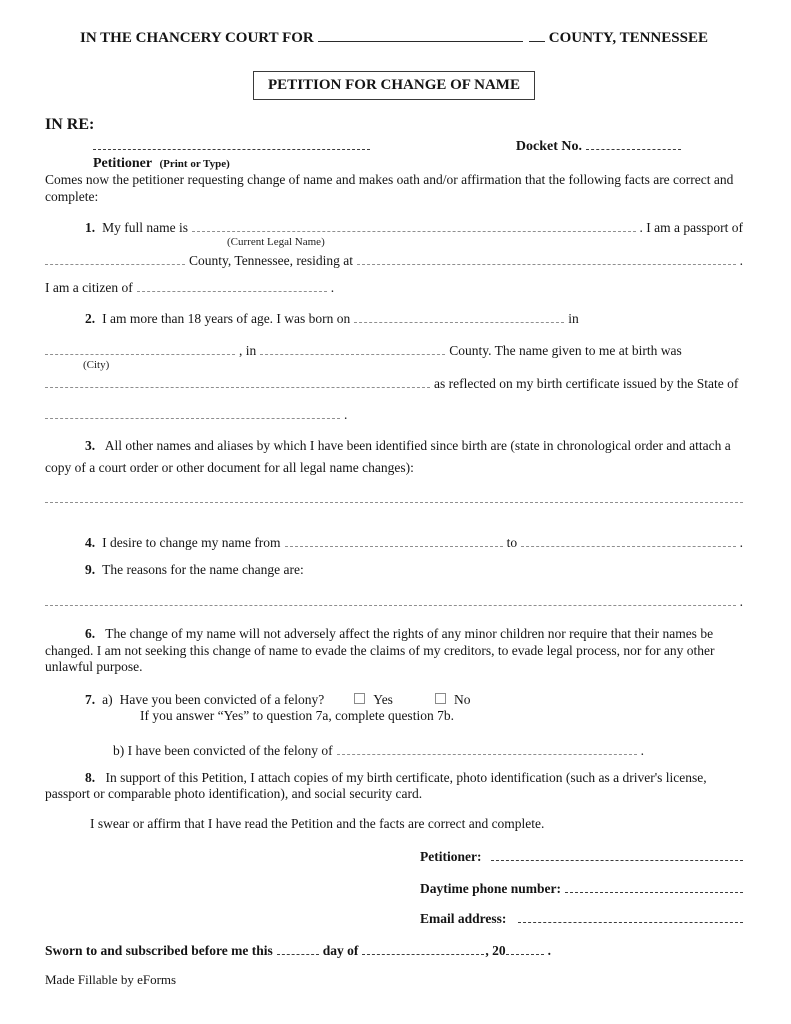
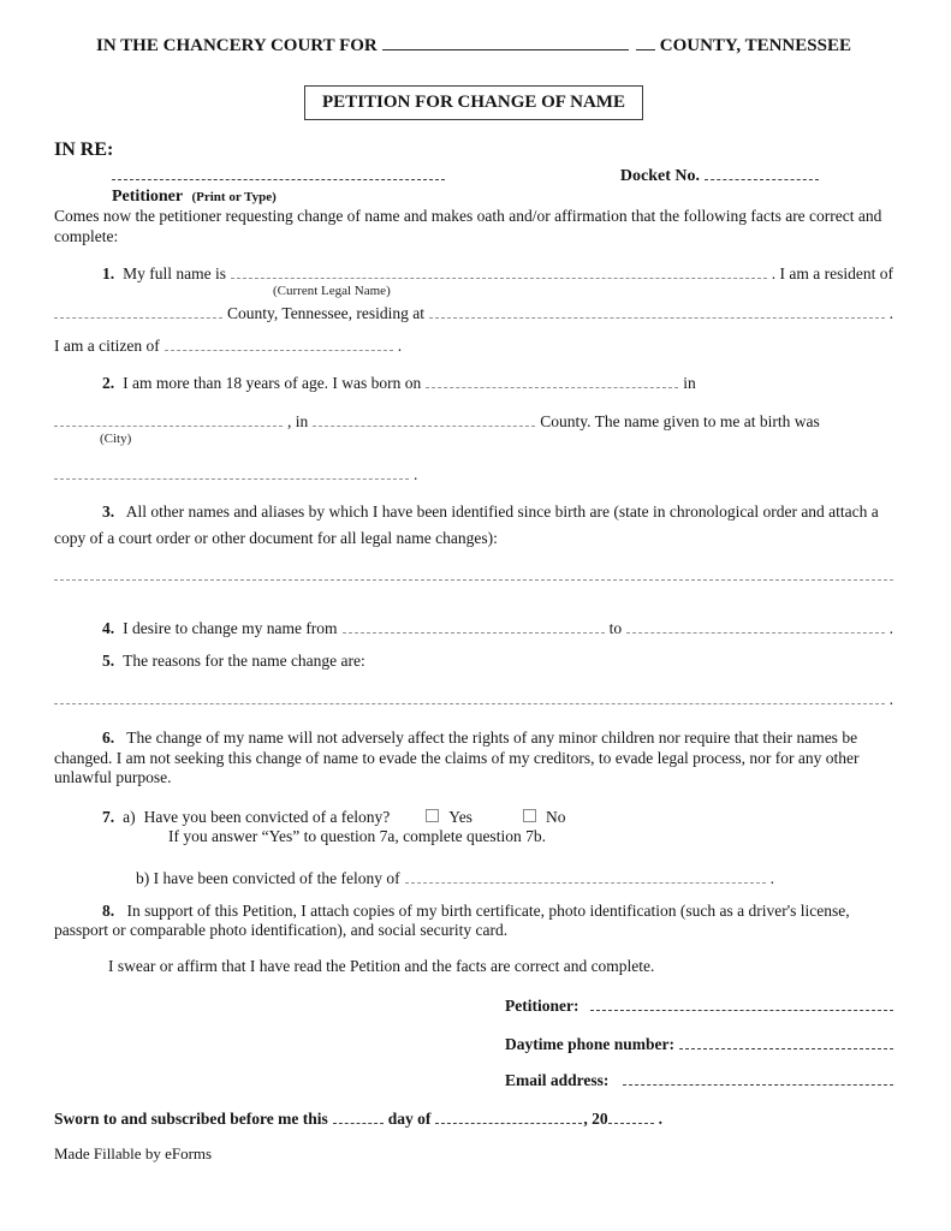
  IN THE CHANCERY COURT FOR
  COUNTY, TENNESSEE
  PETITION FOR CHANGE OF NAME
  IN RE:
  Docket No.
  Petitioner (Print or Type)
  Comes now the petitioner requesting change of name and makes oath and/or affirmation that the following facts are correct and complete:
  1.
  My full name is
- . I am a passport of
+ . I am a resident of
  (Current Legal Name)
  County, Tennessee, residing at
  .
  I am a citizen of
  .
  2.
  I am more than 18 years of age. I was born on
  in
  , in
  County. The name given to me at birth was
  (City)
- as reflected on my birth certificate issued by the State of
  .
  3. All other names and aliases by which I have been identified since birth are (state in chronological order and attach a copy of a court order or other document for all legal name changes):
  4.
  I desire to change my name from
  to
  .
- 9.
+ 5.
  The reasons for the name change are:
  .
  6. The change of my name will not adversely affect the rights of any minor children nor require that their names be changed. I am not seeking this change of name to evade the claims of my creditors, to evade legal process, nor for any other unlawful purpose.
  7.
  a)
  Have you been convicted of a felony?
  Yes
  No
  If you answer “Yes” to question 7a, complete question 7b.
  b) I have been convicted of the felony of
  .
  8. In support of this Petition, I attach copies of my birth certificate, photo identification (such as a driver's license, passport or comparable photo identification), and social security card.
  I swear or affirm that I have read the Petition and the facts are correct and complete.
  Petitioner:
  Daytime phone number:
  Email address:
  Sworn to and subscribed before me this
  day of
  , 20
  .
  Made Fillable by eForms
